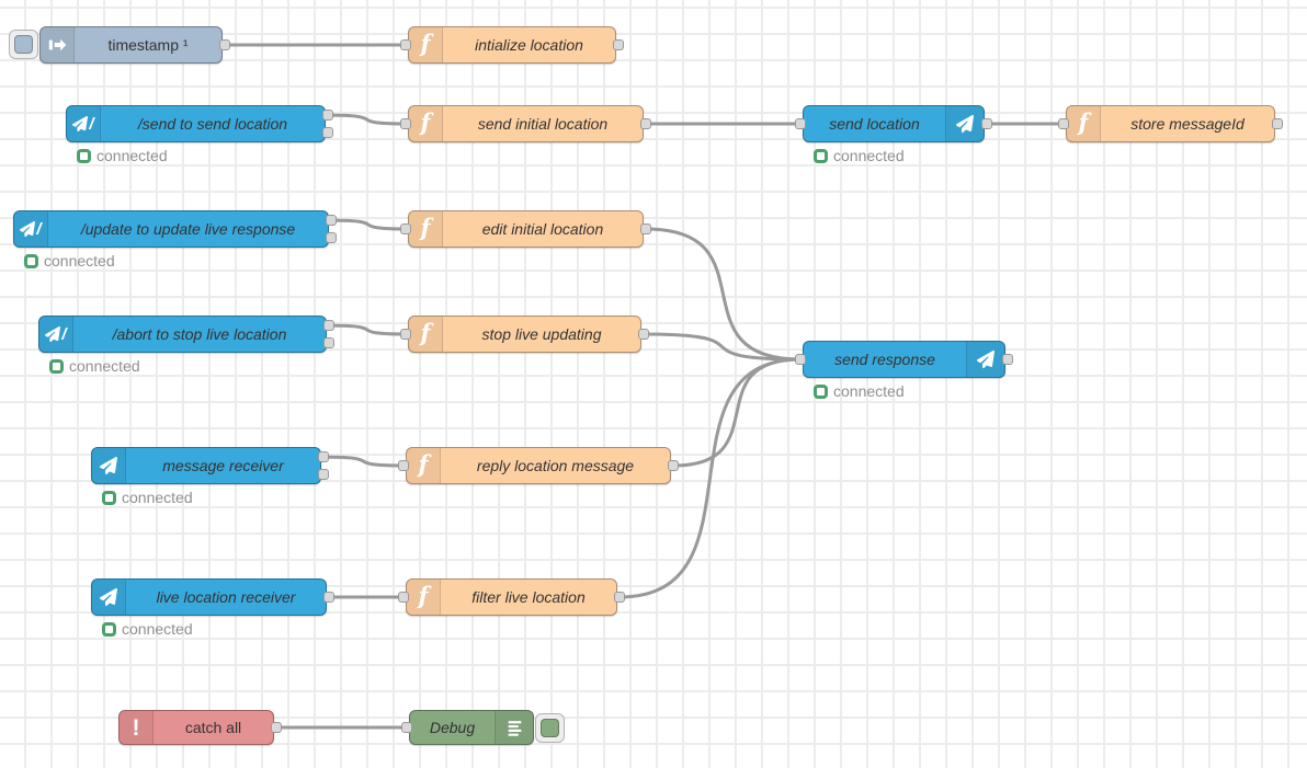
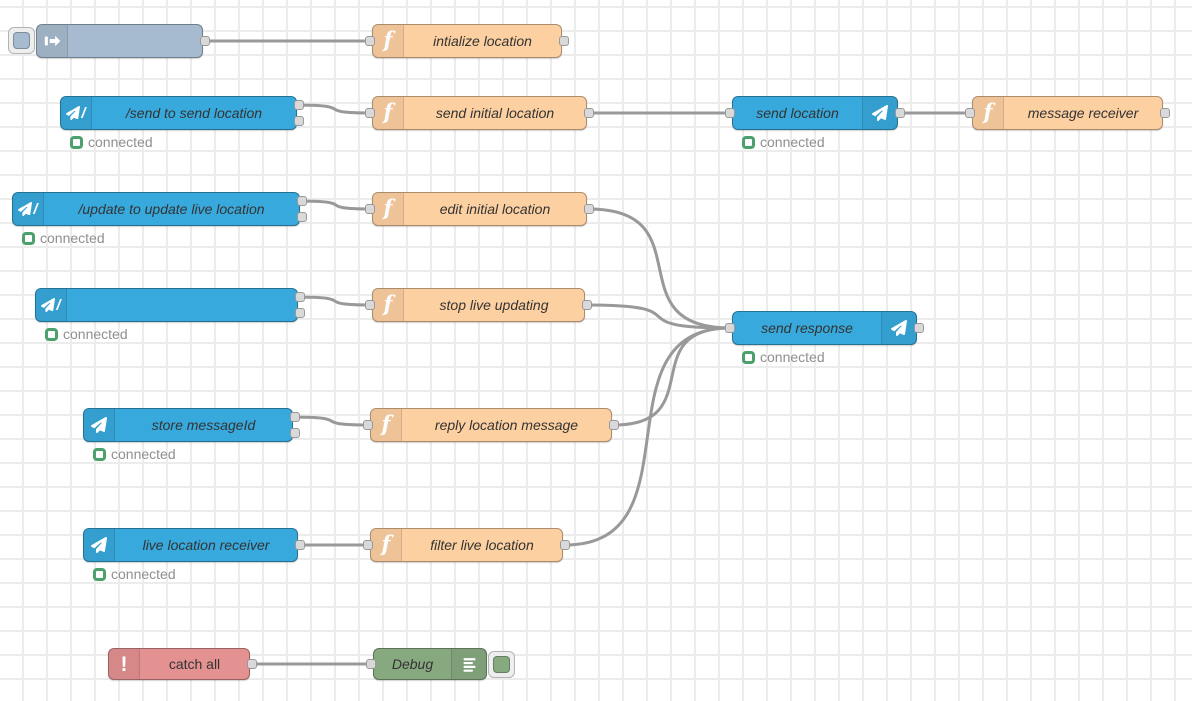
- timestamp ¹
  f
  intialize location
  /
  /send to send location
  connected
  f
  send initial location
  send location
  connected
  f
- store messageId
+ message receiver
  /
- /update to update live response
+ /update to update live location
  connected
  f
  edit initial location
  /
- /abort to stop live location
  connected
  f
  stop live updating
  send response
  connected
- message receiver
+ store messageId
  connected
  f
  reply location message
  live location receiver
  connected
  f
  filter live location
  !
  catch all
  Debug
